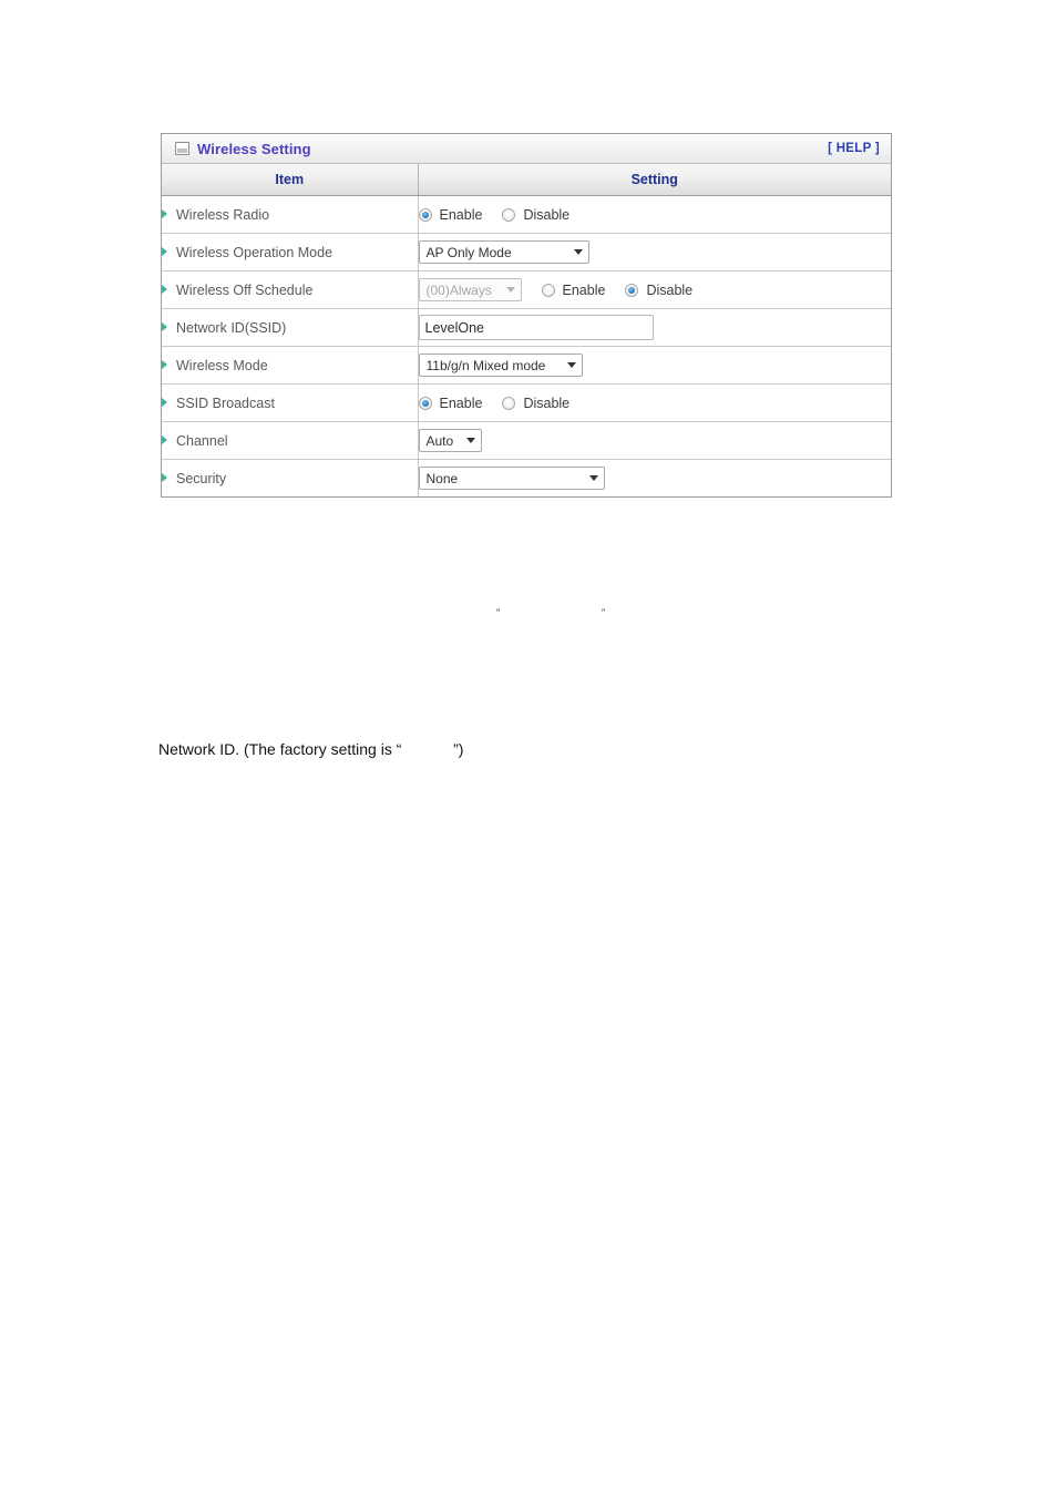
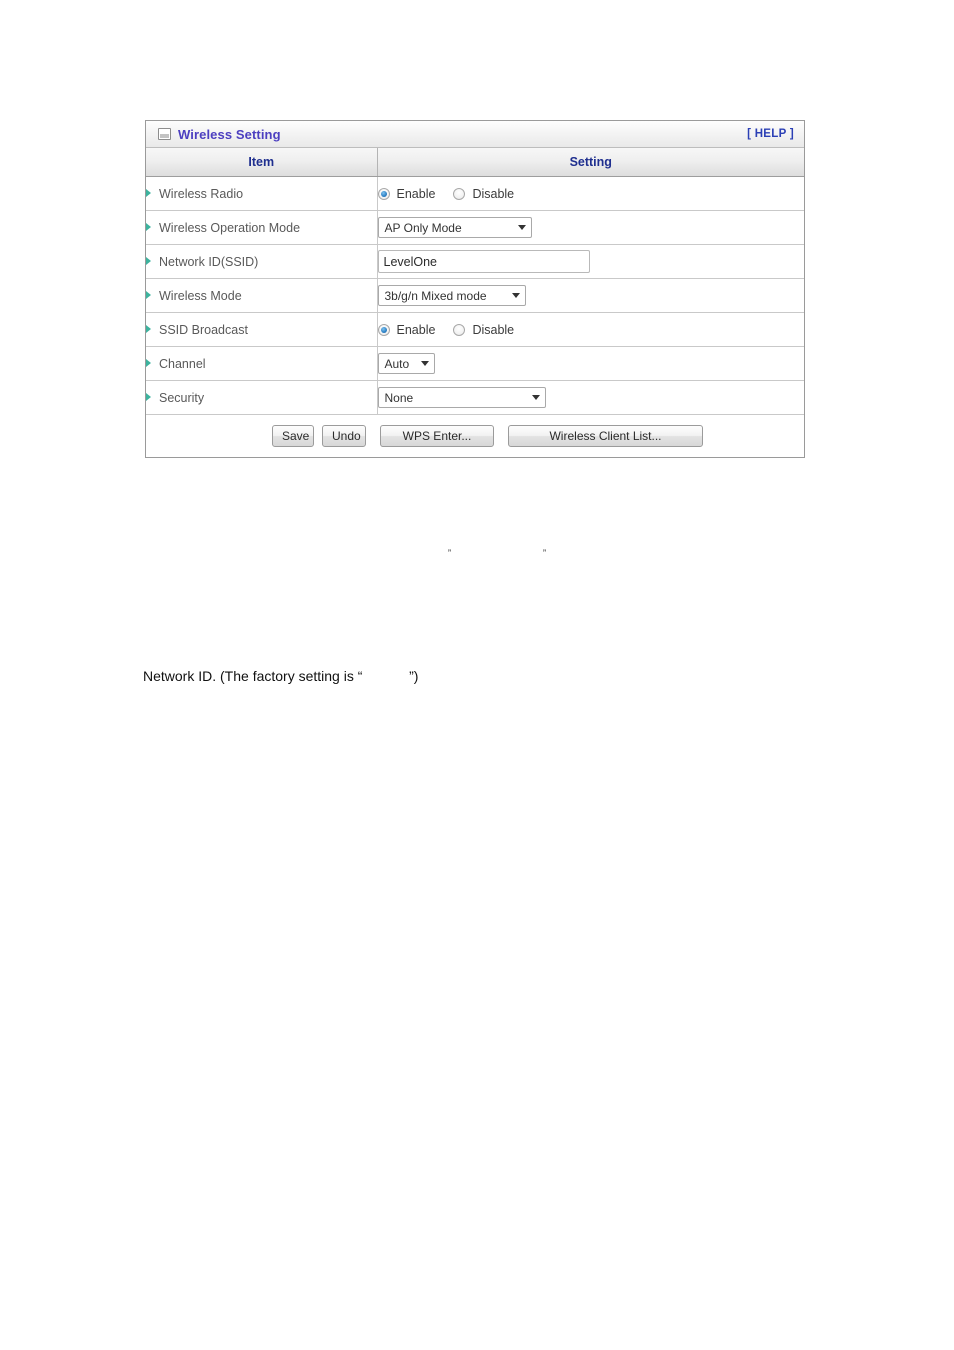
  Wireless Setting
  [ HELP ]
  Item	Setting
  Wireless Radio	Enable Disable
  Wireless Operation Mode	AP Only Mode
- Wireless Off Schedule	(00)Always Enable Disable
  Network ID(SSID)	LevelOne
- Wireless Mode	11b/g/n Mixed mode
+ Wireless Mode	3b/g/n Mixed mode
  SSID Broadcast	Enable Disable
  Channel	Auto
  Security	None
+ Save Undo WPS Enter... Wireless Client List...
  ” ”
  Network ID. (The factory setting is “ ”)
